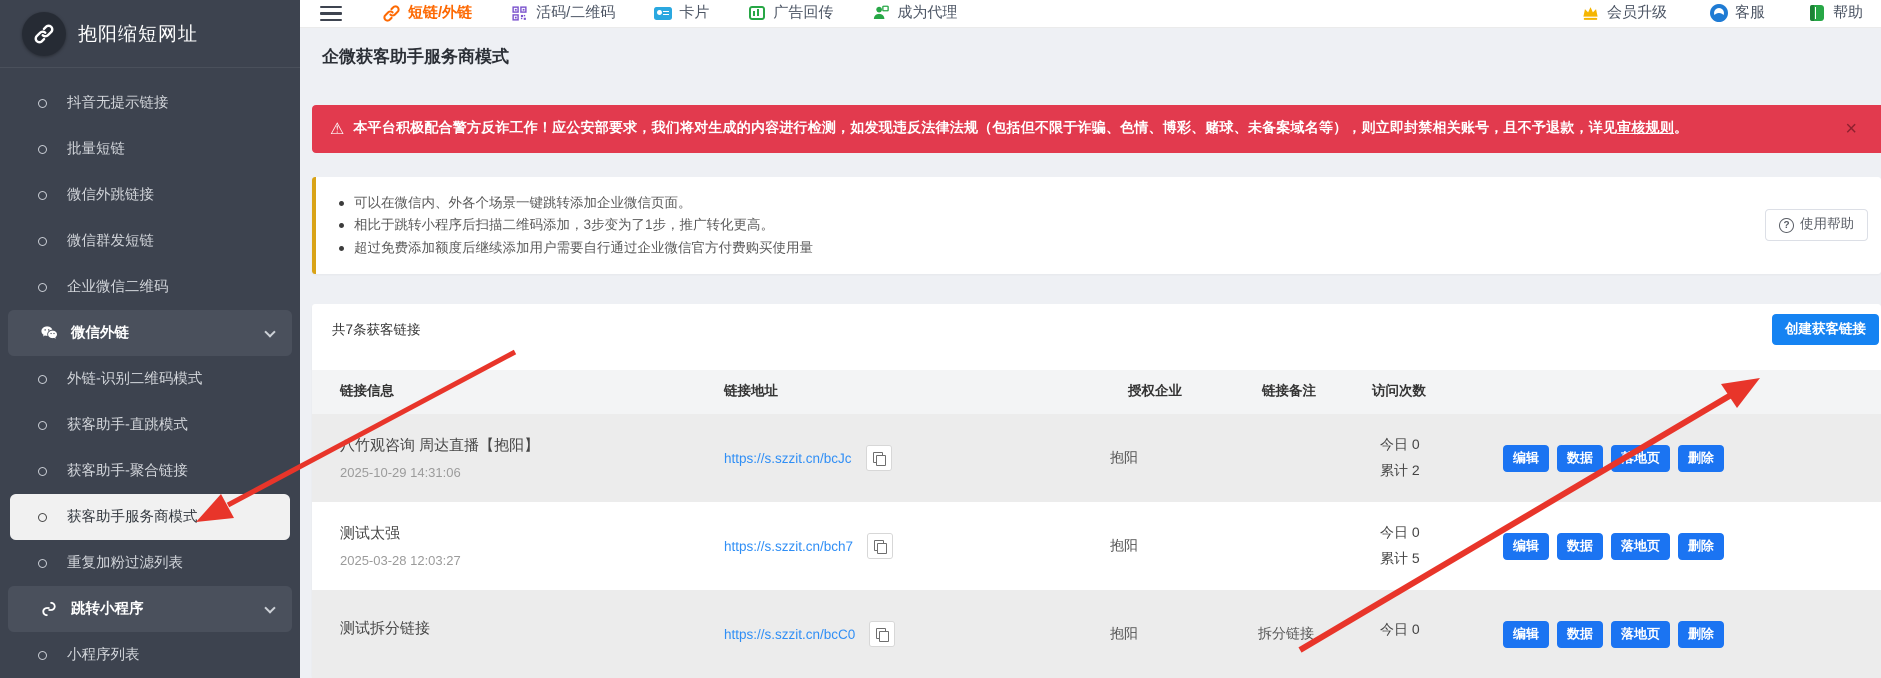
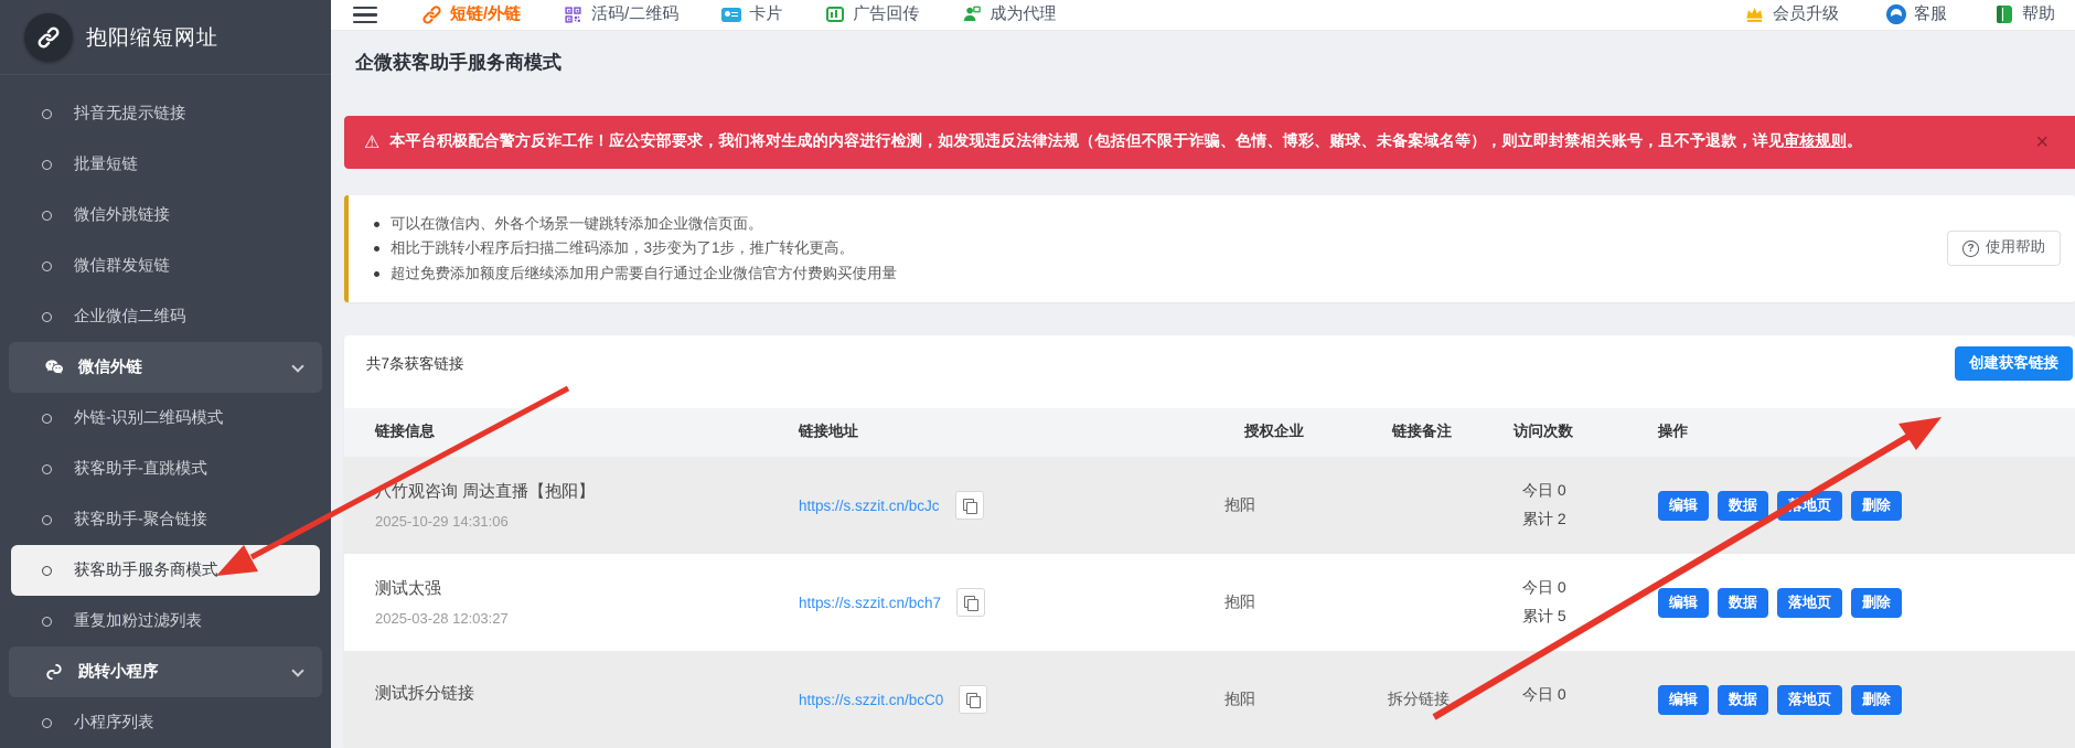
  抱阳缩短网址
  抖音无提示链接
  批量短链
  微信外跳链接
  微信群发短链
  企业微信二维码
  微信外链
  外链-识别二维码模式
  获客助手-直跳模式
  获客助手-聚合链接
  获客助手服务商模式
  重复加粉过滤列表
  跳转小程序
  小程序列表
  短链/外链
  活码/二维码
  卡片
  广告回传
  成为代理
  会员升级
  客服
  帮助
  企微获客助手服务商模式
  ⚠
  本平台积极配合警方反诈工作！应公安部要求，我们将对生成的内容进行检测，如发现违反法律法规（包括但不限于诈骗、色情、博彩、赌球、未备案域名等），则立即封禁相关账号，且不予退款，详见审核规则。
  ×
  可以在微信内、外各个场景一键跳转添加企业微信页面。
  相比于跳转小程序后扫描二维码添加，3步变为了1步，推广转化更高。
  超过免费添加额度后继续添加用户需要自行通过企业微信官方付费购买使用量
  ?
  使用帮助
  共7条获客链接
  创建获客链接
  链接信息
  链接地址
  授权企业
  链接备注
  访问次数
+ 操作
  八竹观咨询 周达直播【抱阳】
  2025-10-29 14:31:06
  https://s.szzit.cn/bcJc
  抱阳
  今日 0
  累计 2
  编辑
  数据
  删除
  测试太强
  2025-03-28 12:03:27
  https://s.szzit.cn/bch7
  抱阳
  今日 0
  累计 5
  编辑
  数据
  落地页
  删除
  测试拆分链接
  https://s.szzit.cn/bcC0
  抱阳
  拆分链接
  今日 0
  编辑
  数据
  落地页
  删除
